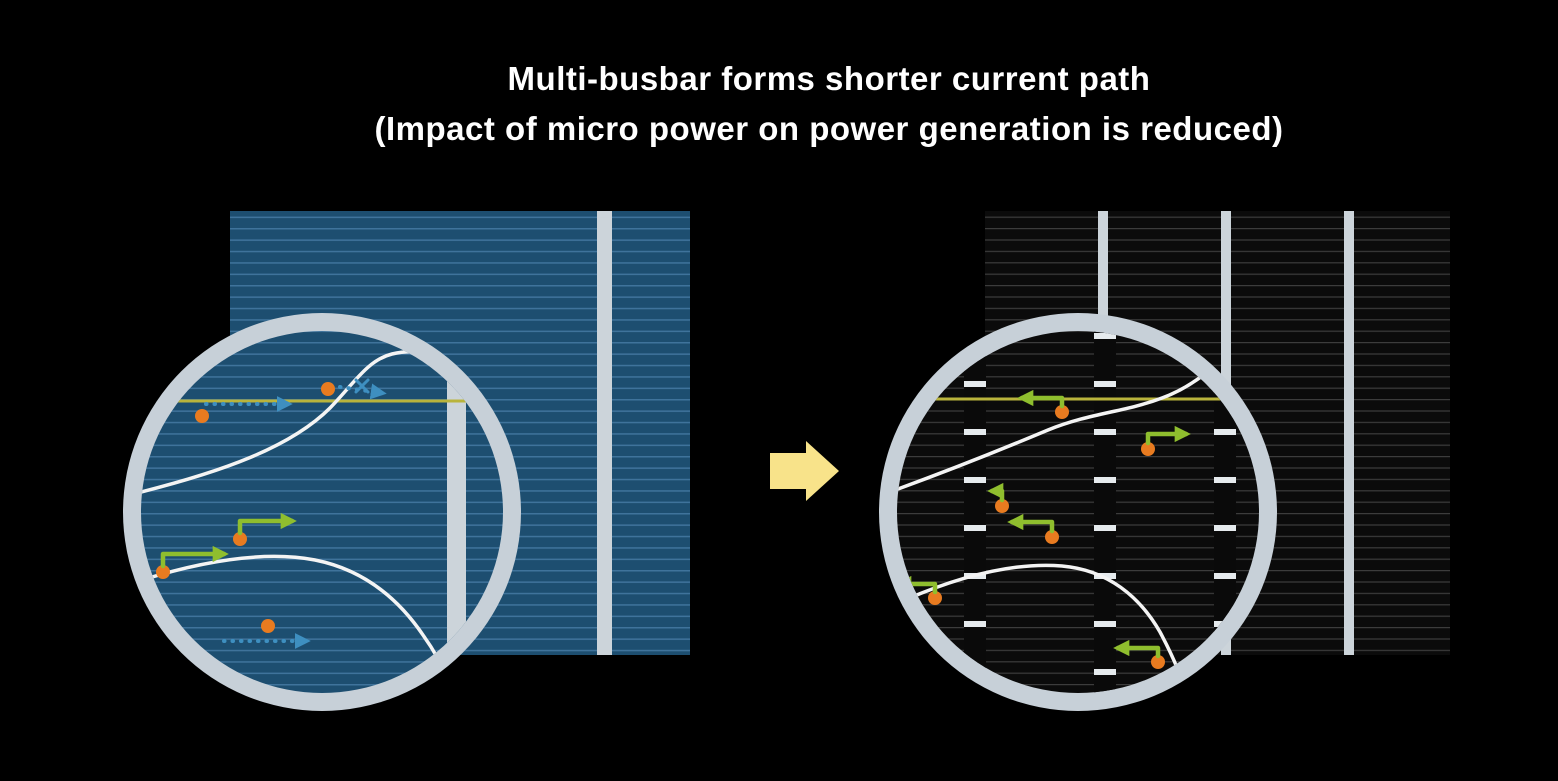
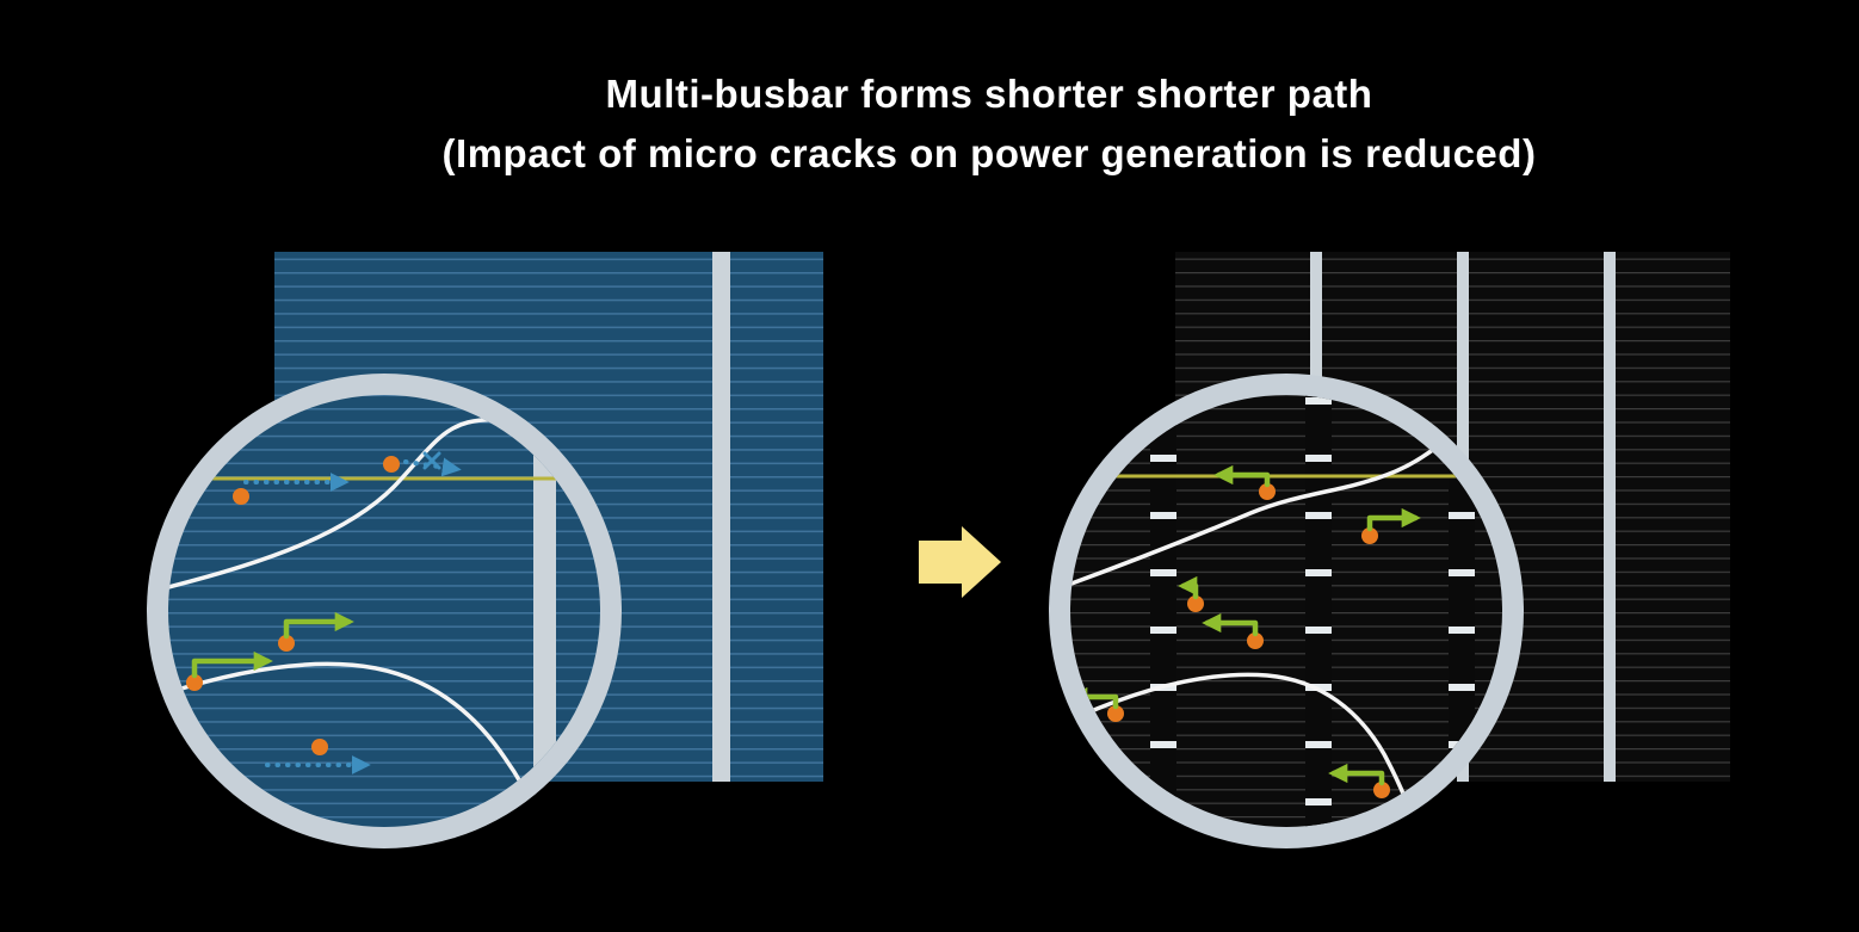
- Multi-busbar forms shorter current path
+ Multi-busbar forms shorter shorter path
- (Impact of micro power on power generation is reduced)
+ (Impact of micro cracks on power generation is reduced)
